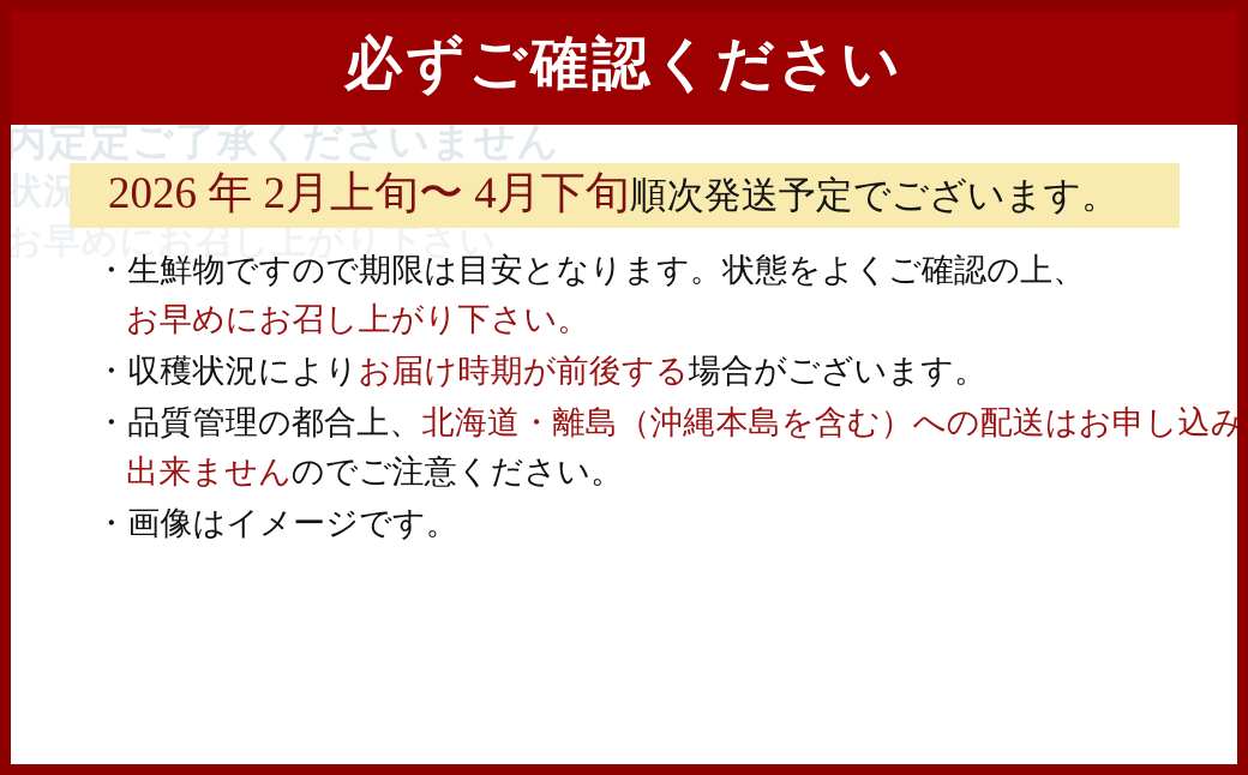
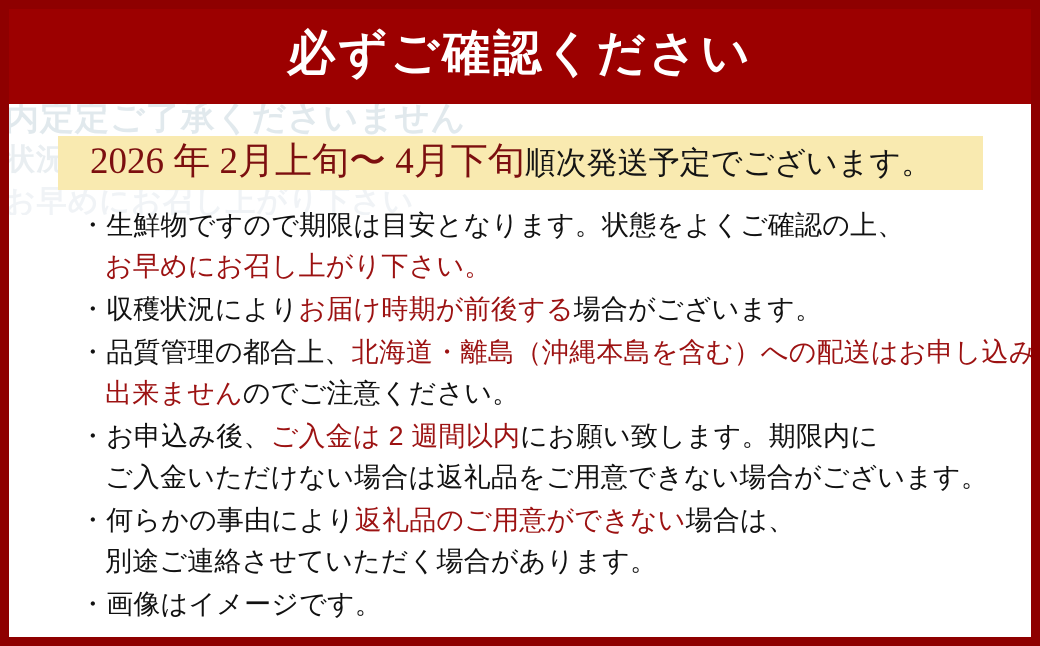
  内定定ご了承くださいません
  お早めにお召し上がり下さい
  必ずご確認ください
  2026 年 2月上旬〜 4月下旬順次発送予定でございます。
  ・生鮮物ですので期限は目安となります。状態をよくご確認の上、
  お早めにお召し上がり下さい。
  ・収穫状況によりお届け時期が前後する場合がございます。
  ・品質管理の都合上、北海道・離島（沖縄本島を含む）への配送はお申し込み
  出来ませんのでご注意ください。
+ ・お申込み後、ご入金は 2 週間以内にお願い致します。期限内に
+ ご入金いただけない場合は返礼品をご用意できない場合がございます。
+ ・何らかの事由により返礼品のご用意ができない場合は、
+ 別途ご連絡させていただく場合があります。
  ・画像はイメージです。
